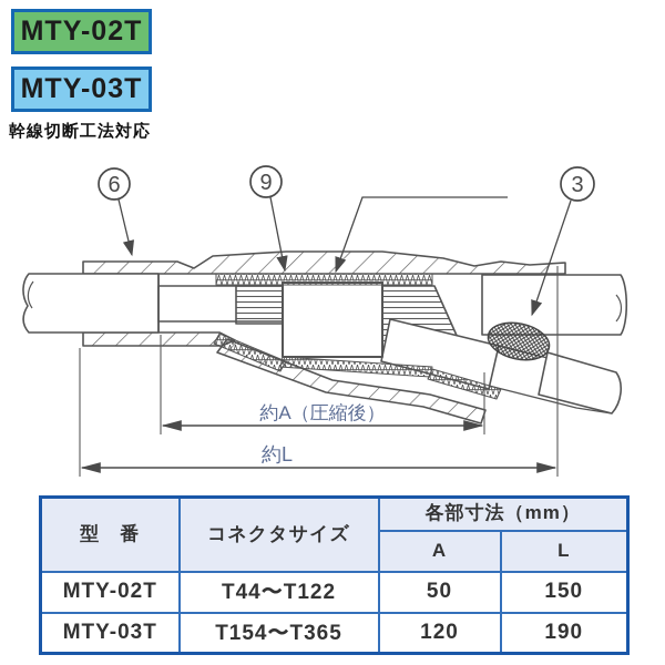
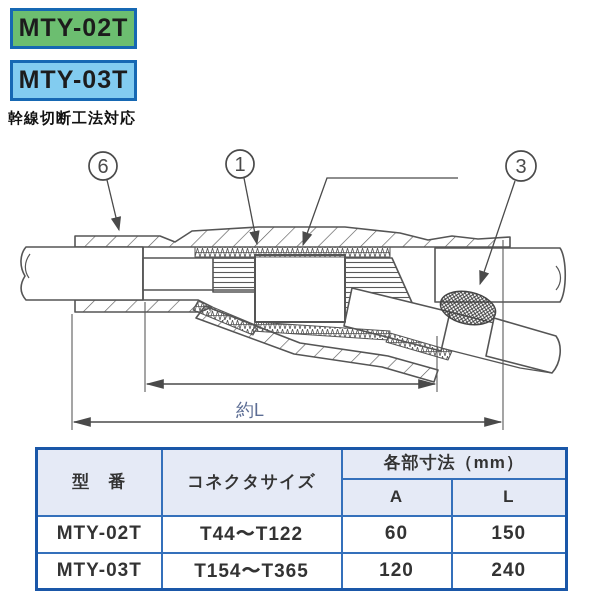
  MTY-02T
  MTY-03T
  幹線切断工法対応
- 約A（圧縮後）
  約L
  6
- 9
+ 1
  3
  型 番	コネクタサイズ	各部寸法（mm）
  A	L
- MTY-02T	T44〜T122	50	150
+ MTY-02T	T44〜T122	60	150
- MTY-03T	T154〜T365	120	190
+ MTY-03T	T154〜T365	120	240
